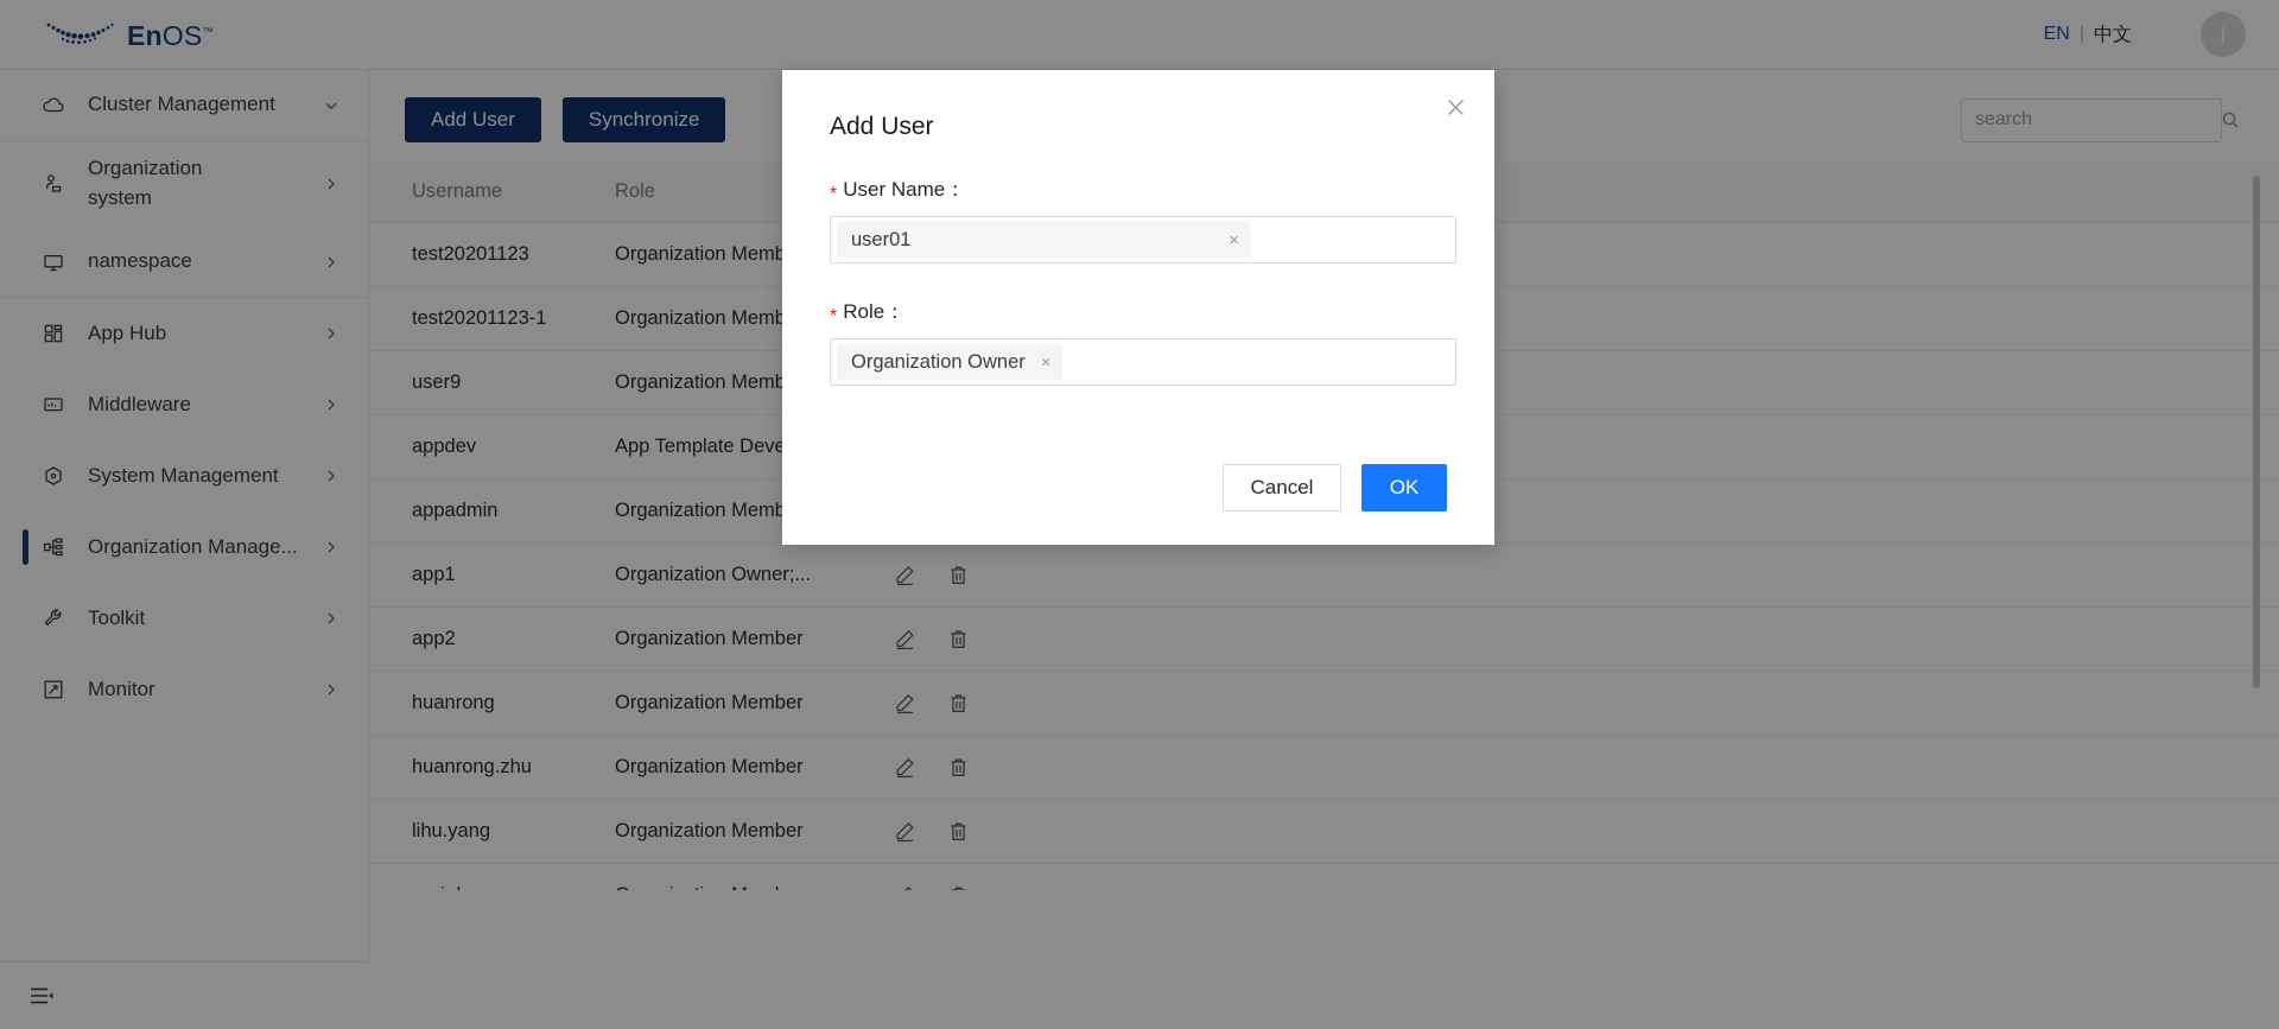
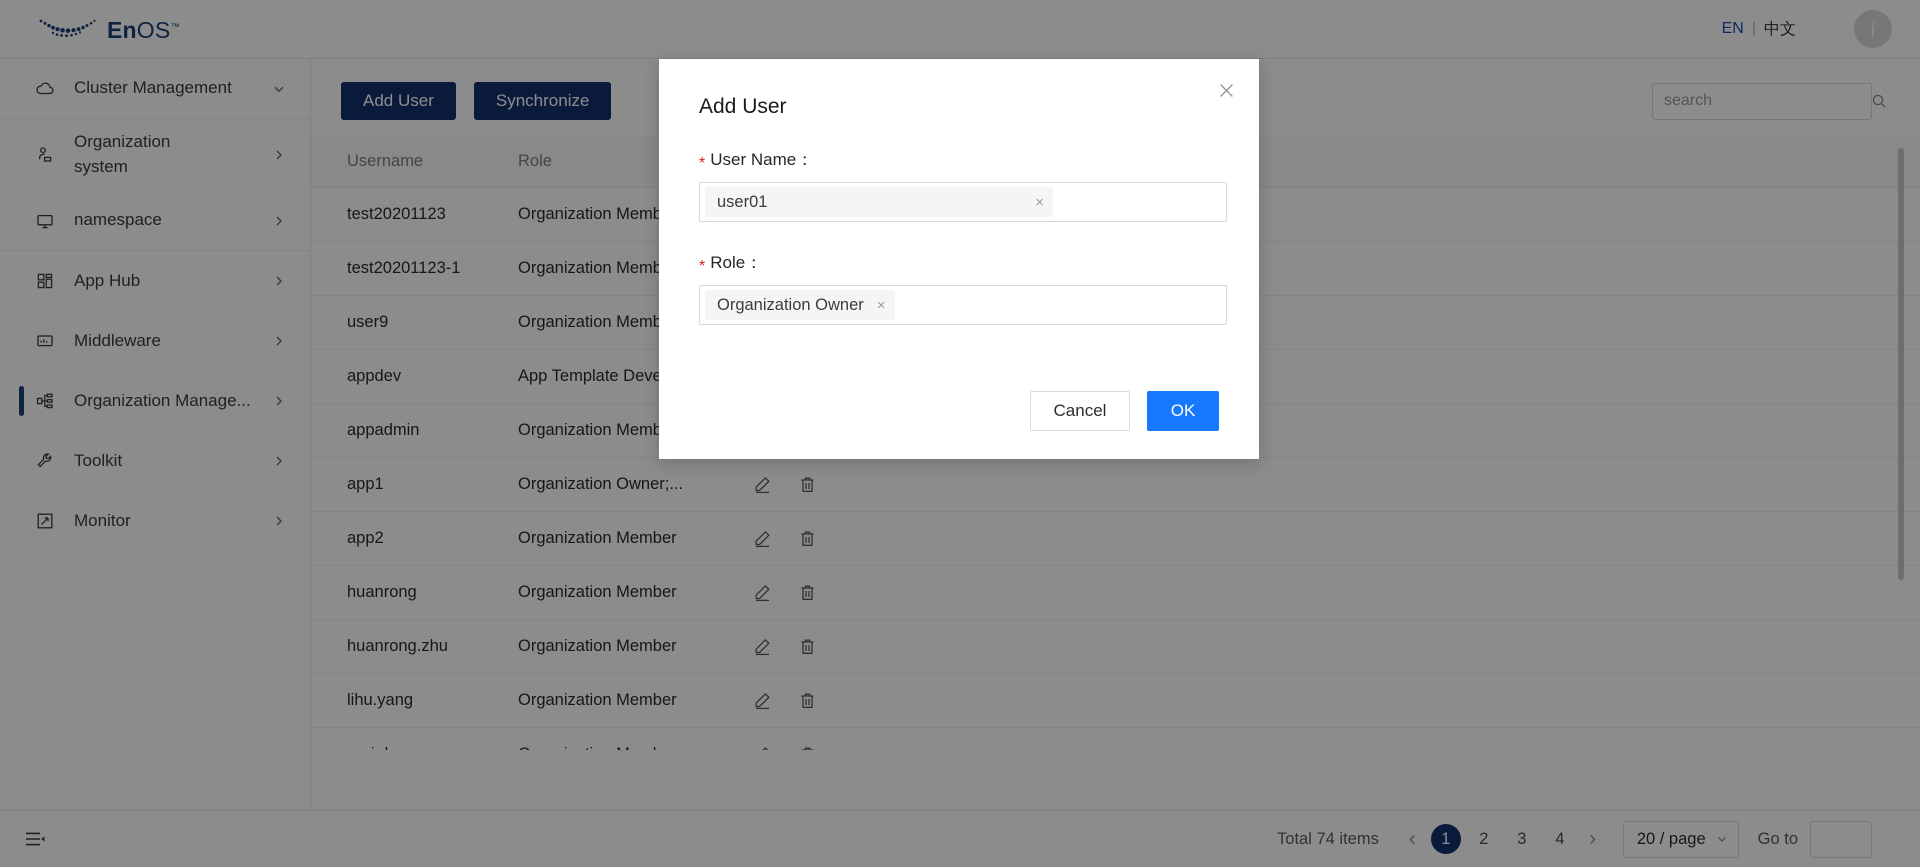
  EnOS™
  EN
  |
  中文
  Cluster Management
  Organization system
  namespace
  App Hub
  Middleware
- System Management
  Organization Manage...
  Toolkit
  Monitor
  Add User
  Synchronize
  search
  Username	Role
  test20201123	Organization Memb
  test20201123-1	Organization Memb
  user9	Organization Memb
  appdev	App Template Deve
  appadmin	Organization Memb
  app1	Organization Owner;...
  app2	Organization Member
  huanrong	Organization Member
  huanrong.zhu	Organization Member
  lihu.yang	Organization Member
+ Total 74 items
+ 1
+ 2
+ 3
+ 4
+ 20 / page
+ Go to
  Add User
  *
  User Name：
  user01
  ×
  *
  Role：
  Organization Owner
  ×
  Cancel
  OK
